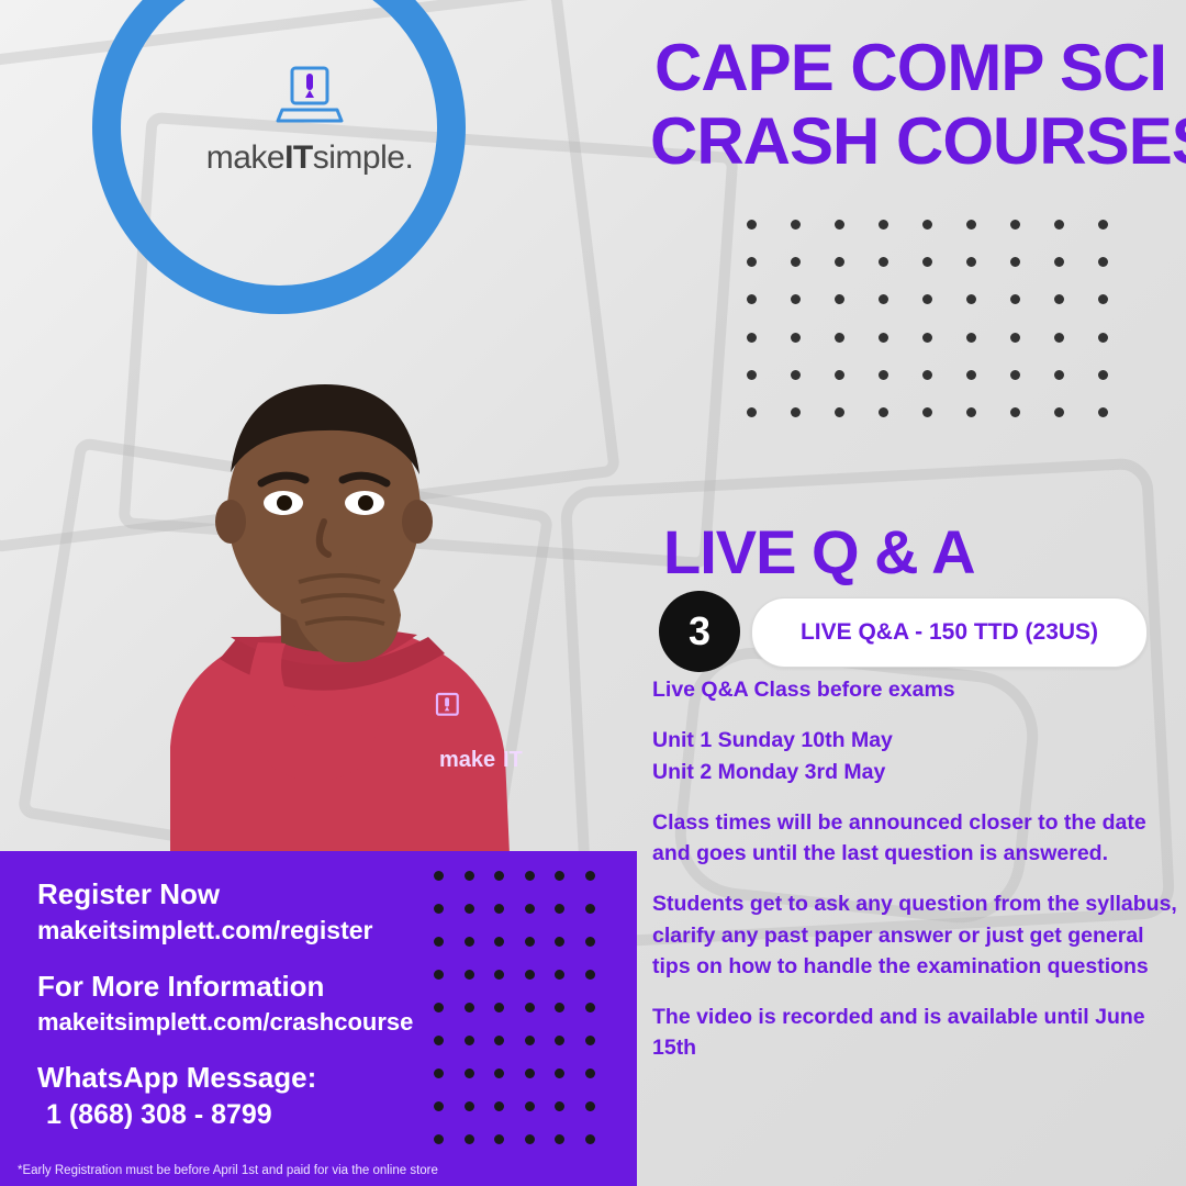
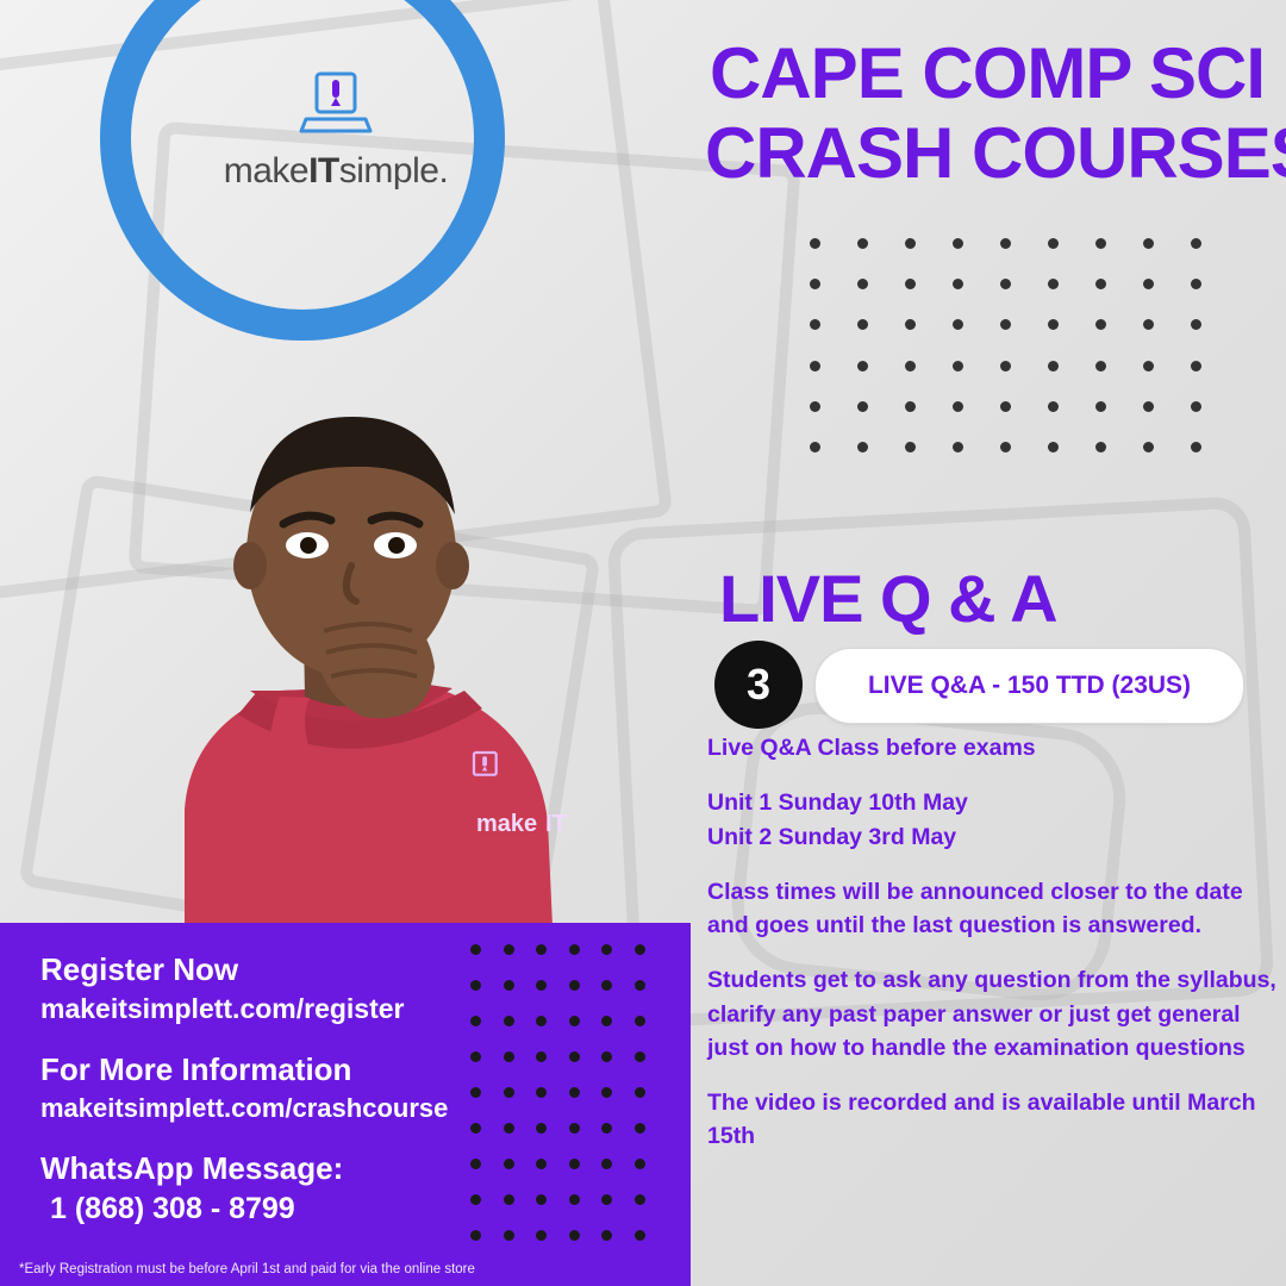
  makeITsimple.
  make
  IT
  CAPE COMP SCI
  CRASH COURSE
  LIVE Q & A
  3
  LIVE Q&A - 150 TTD (23US)
  Live Q&A Class before exams
  Unit 1 Sunday 10th May
- Unit 2 Monday 3rd May
+ Unit 2 Sunday 3rd May
  Class times will be announced closer to the date and goes until the last question is answered.
- Students get to ask any question from the syllabus, clarify any past paper answer or just get general tips on how to handle the examination questions
+ Students get to ask any question from the syllabus, clarify any past paper answer or just get general just on how to handle the examination questions
- The video is recorded and is available until June 15th
+ The video is recorded and is available until March 15th
  Register Now
  makeitsimplett.com/register
  For More Information
  makeitsimplett.com/crashcourse
  WhatsApp Message:
  1 (868) 308 - 8799
  *Early Registration must be before April 1st and paid for via the online store
